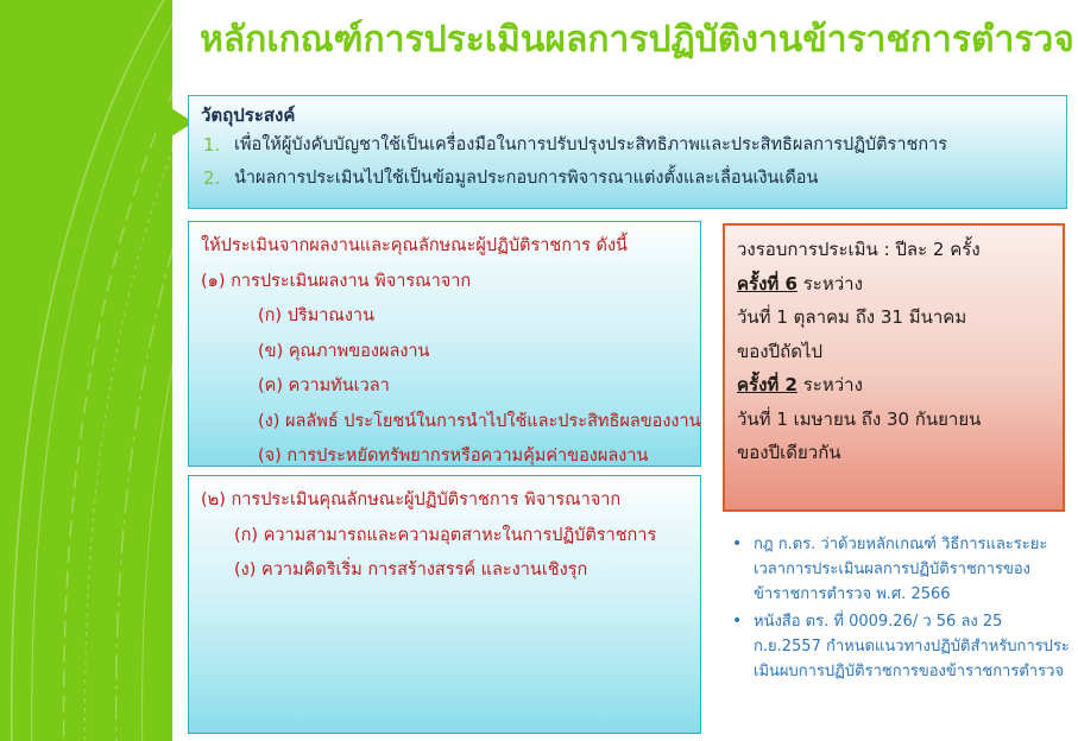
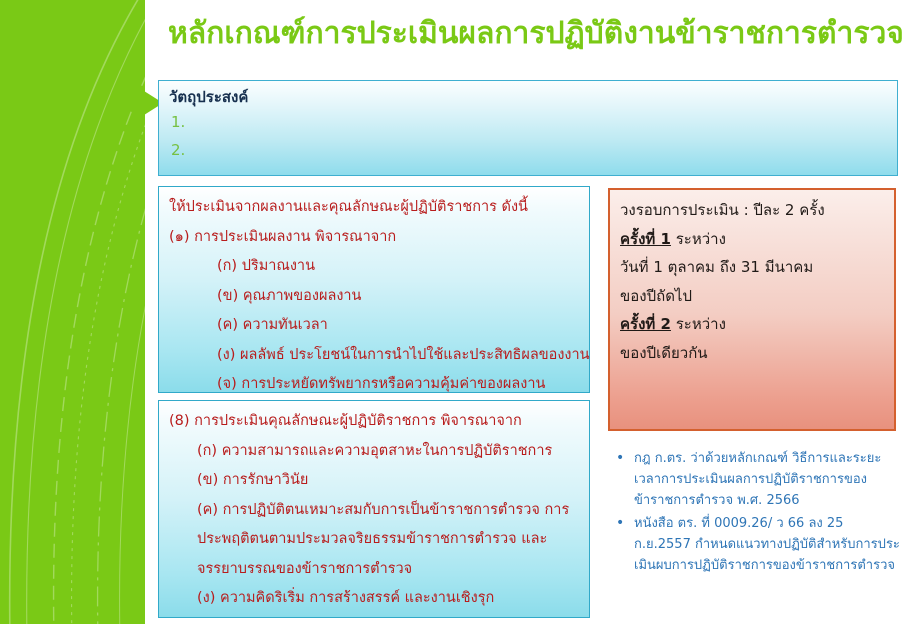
  หลักเกณฑ์การประเมินผลการปฏิบัติงานข้าราชการตำรวจ
  วัตถุประสงค์
  1.
- เพื่อให้ผู้บังคับบัญชาใช้เป็นเครื่องมือในการปรับปรุงประสิทธิภาพและประสิทธิผลการปฏิบัติราชการ
  2.
- นำผลการประเมินไปใช้เป็นข้อมูลประกอบการพิจารณาแต่งตั้งและเลื่อนเงินเดือน
  ให้ประเมินจากผลงานและคุณลักษณะผู้ปฏิบัติราชการ ดังนี้
  (๑) การประเมินผลงาน พิจารณาจาก
  (ก) ปริมาณงาน
  (ข) คุณภาพของผลงาน
  (ค) ความทันเวลา
  (ง) ผลลัพธ์ ประโยชน์ในการนำไปใช้และประสิทธิผลของงาน
  (จ) การประหยัดทรัพยากรหรือความคุ้มค่าของผลงาน
- (๒) การประเมินคุณลักษณะผู้ปฏิบัติราชการ พิจารณาจาก
+ (8) การประเมินคุณลักษณะผู้ปฏิบัติราชการ พิจารณาจาก
  (ก) ความสามารถและความอุตสาหะในการปฏิบัติราชการ
+ (ข) การรักษาวินัย
+ (ค) การปฏิบัติตนเหมาะสมกับการเป็นข้าราชการตำรวจ การประพฤติตนตามประมวลจริยธรรมข้าราชการตำรวจ และจรรยาบรรณของข้าราชการตำรวจ
  (ง) ความคิดริเริ่ม การสร้างสรรค์ และงานเชิงรุก
  วงรอบการประเมิน : ปีละ 2 ครั้ง
- ครั้งที่ 6 ระหว่าง
+ ครั้งที่ 1 ระหว่าง
  วันที่ 1 ตุลาคม ถึง 31 มีนาคม
  ของปีถัดไป
  ครั้งที่ 2 ระหว่าง
- วันที่ 1 เมษายน ถึง 30 กันยายน
  ของปีเดียวกัน
  •
  กฎ ก.ตร. ว่าด้วยหลักเกณฑ์ วิธีการและระยะเวลาการประเมินผลการปฏิบัติราชการของข้าราชการตำรวจ พ.ศ. 2566
  •
- หนังสือ ตร. ที่ 0009.26/ ว 56 ลง 25 ก.ย.2557 กำหนดแนวทางปฏิบัติสำหรับการประเมินผบการปฏิบัติราชการของข้าราชการตำรวจ
+ หนังสือ ตร. ที่ 0009.26/ ว 66 ลง 25 ก.ย.2557 กำหนดแนวทางปฏิบัติสำหรับการประเมินผบการปฏิบัติราชการของข้าราชการตำรวจ
